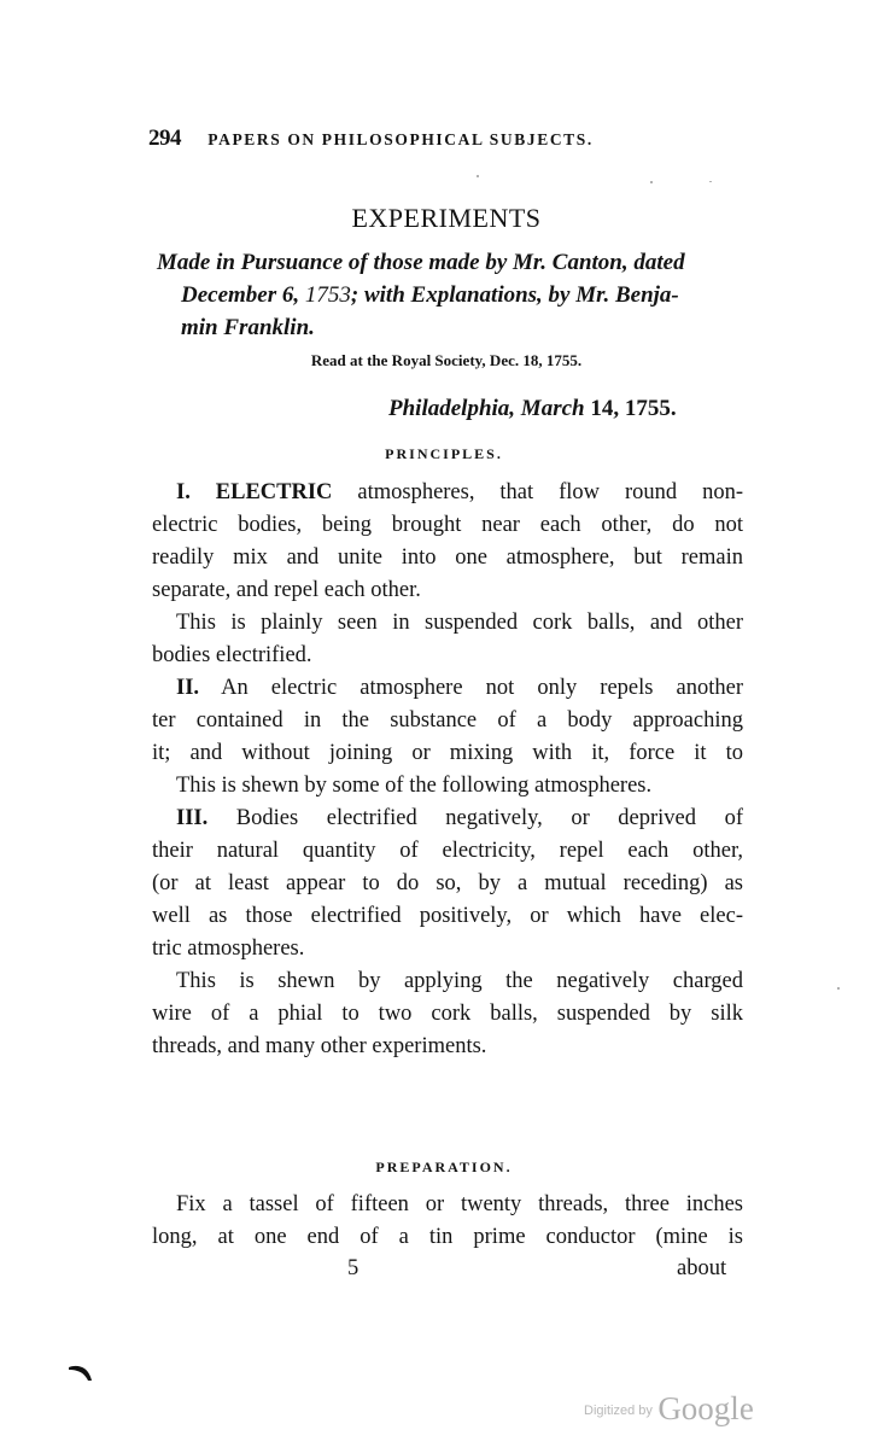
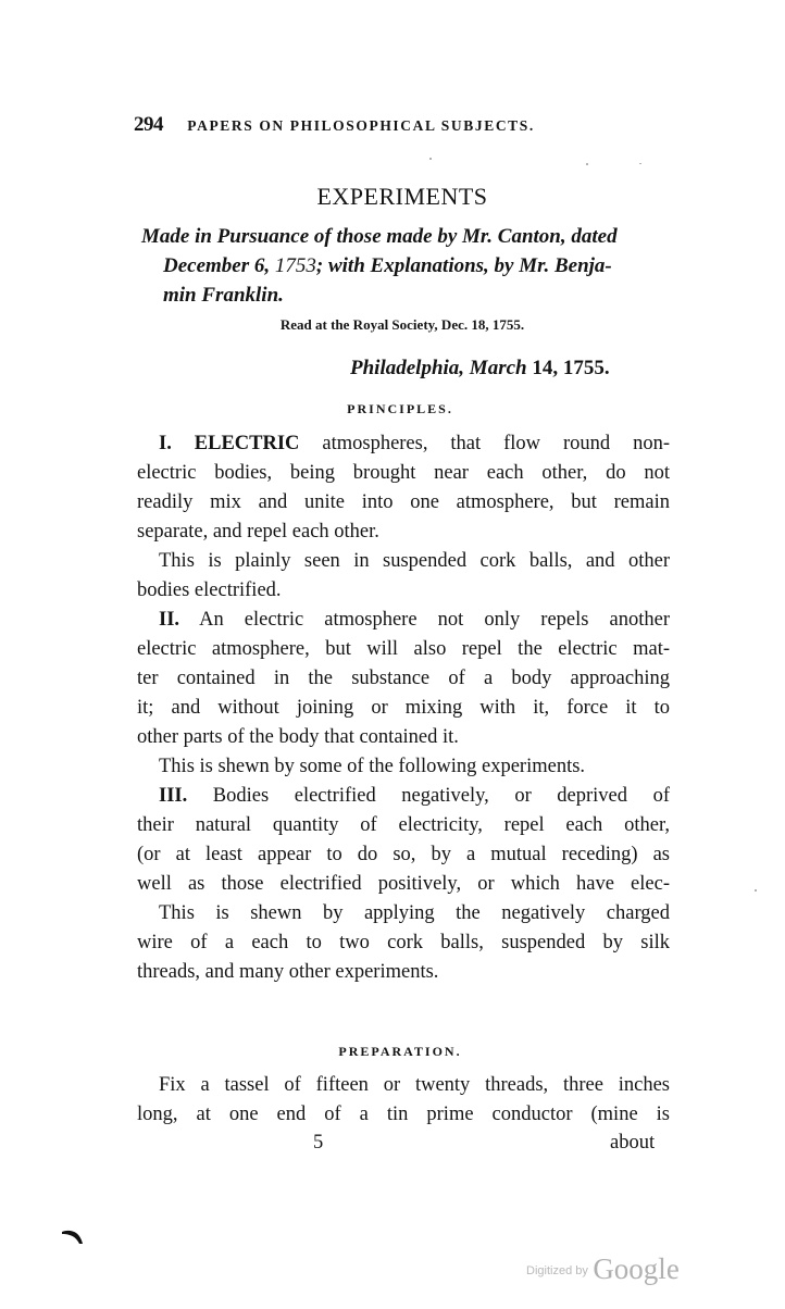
  294 PAPERS ON PHILOSOPHICAL SUBJECTS.
  EXPERIMENTS
  Made in Pursuance of those made by Mr. Canton, dated
  December 6, 1753; with Explanations, by Mr. Benja-
  min Franklin.
  Read at the Royal Society, Dec. 18, 1755.
  Philadelphia, March 14, 1755.
  PRINCIPLES.
  I. ELECTRIC atmospheres, that flow round non-
  electric bodies, being brought near each other, do not
  readily mix and unite into one atmosphere, but remain
  separate, and repel each other.
  This is plainly seen in suspended cork balls, and other
  bodies electrified.
  II. An electric atmosphere not only repels another
+ electric atmosphere, but will also repel the electric mat-
  ter contained in the substance of a body approaching
  it; and without joining or mixing with it, force it to
+ other parts of the body that contained it.
- This is shewn by some of the following atmospheres.
+ This is shewn by some of the following experiments.
  III. Bodies electrified negatively, or deprived of
  their natural quantity of electricity, repel each other,
  (or at least appear to do so, by a mutual receding) as
  well as those electrified positively, or which have elec-
- tric atmospheres.
  This is shewn by applying the negatively charged
- wire of a phial to two cork balls, suspended by silk
+ wire of a each to two cork balls, suspended by silk
  threads, and many other experiments.
  PREPARATION.
  Fix a tassel of fifteen or twenty threads, three inches
  long, at one end of a tin prime conductor (mine is
  5
  about
  Digitized by Google
